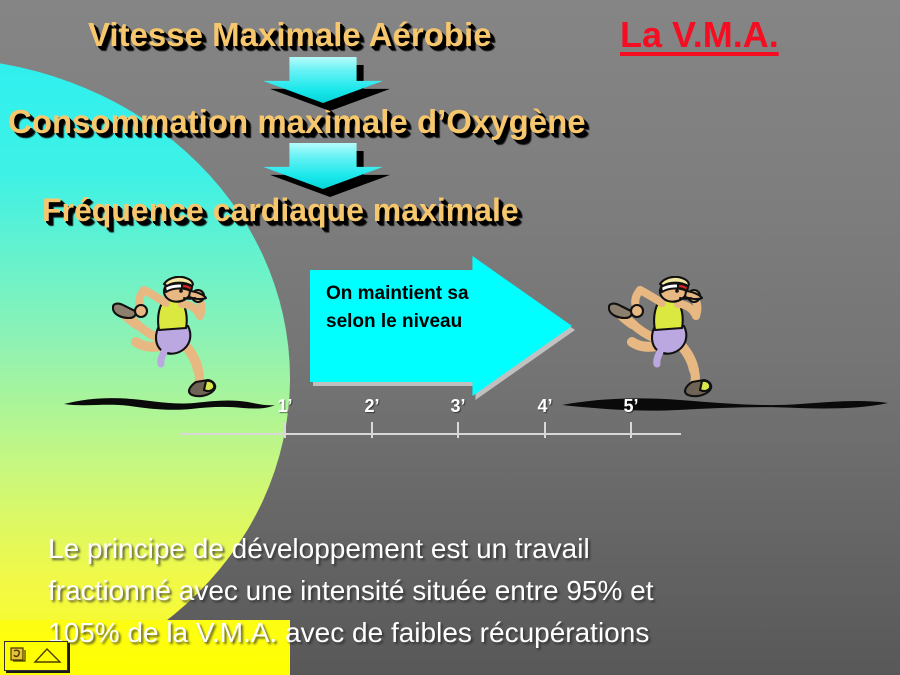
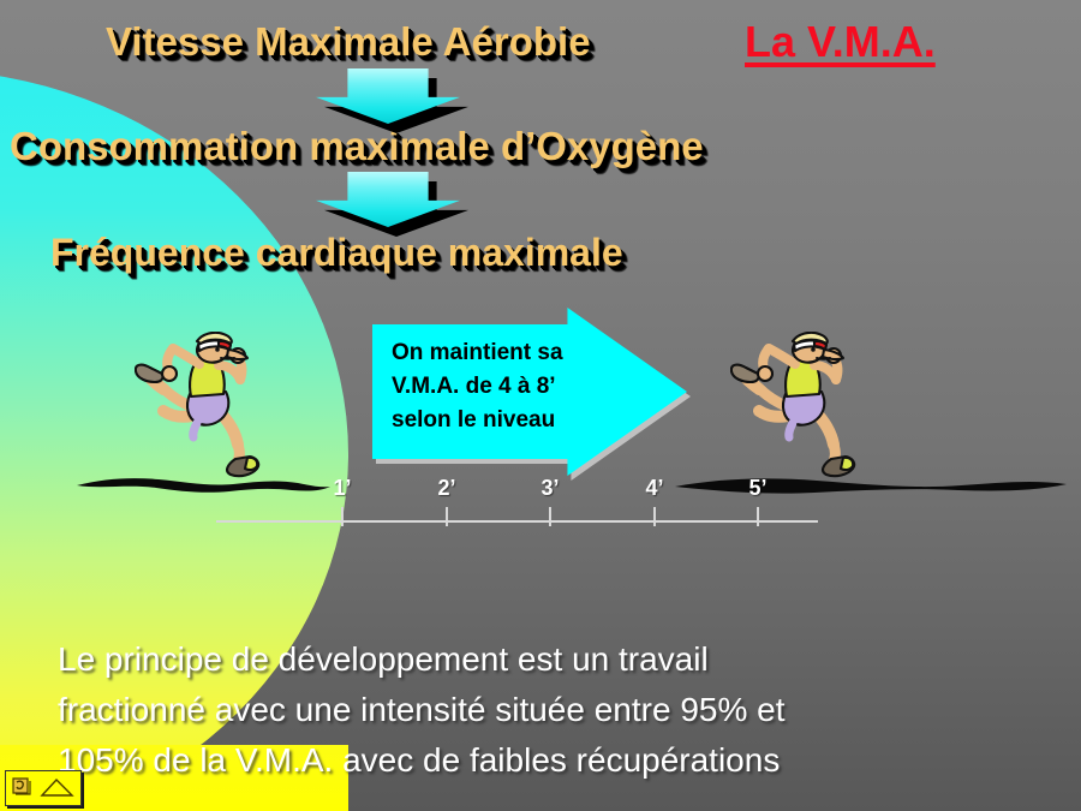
  Vitesse Maximale Aérobie
  La V.M.A.
  Consommation maximale d’Oxygène
  Fréquence cardiaque maximale
  On maintient sa
+ V.M.A. de 4 à 8’
  selon le niveau
  Le principe de développement est un travail
  fractionné avec une intensité située entre 95% et
  105% de la V.M.A. avec de faibles récupérations
  1’
  2’
  3’
  4’
  5’
